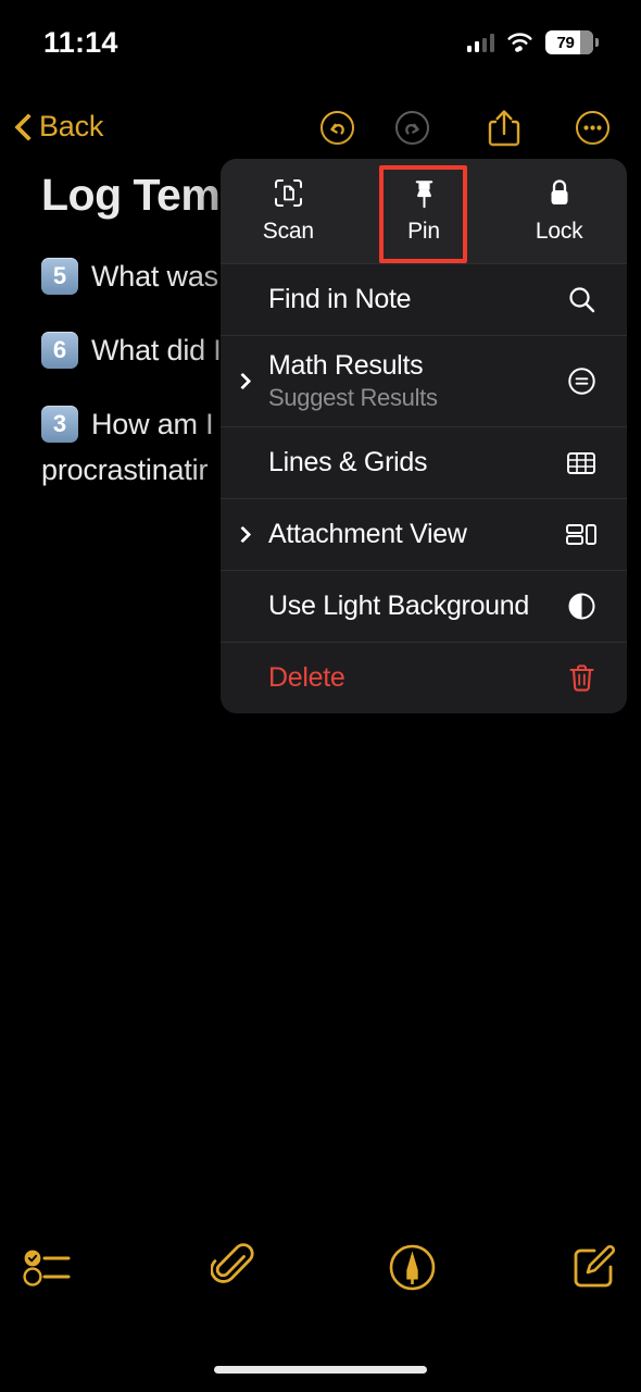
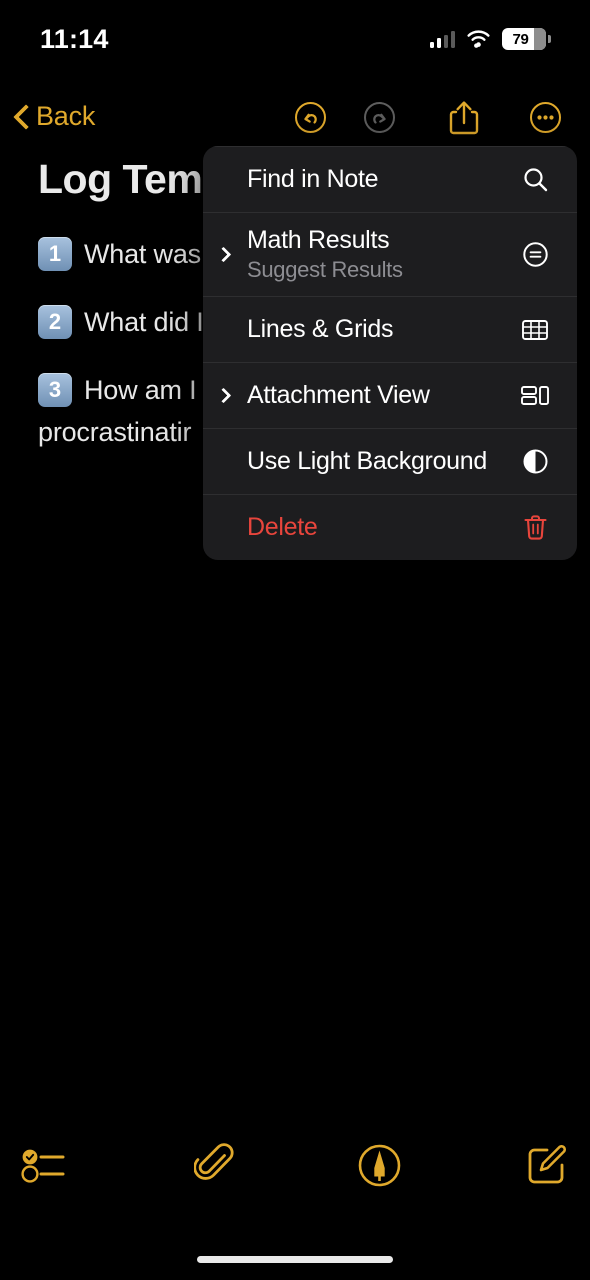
  11:14
  79
  Back
  Log Tem
- 5
+ 1
  What was
- 6
+ 2
  What did I
  3
  How am I
  procrastinatir
- Scan
- Pin
- Lock
  Find in Note
  Math Results
  Suggest Results
  Lines & Grids
  Attachment View
  Use Light Background
  Delete
